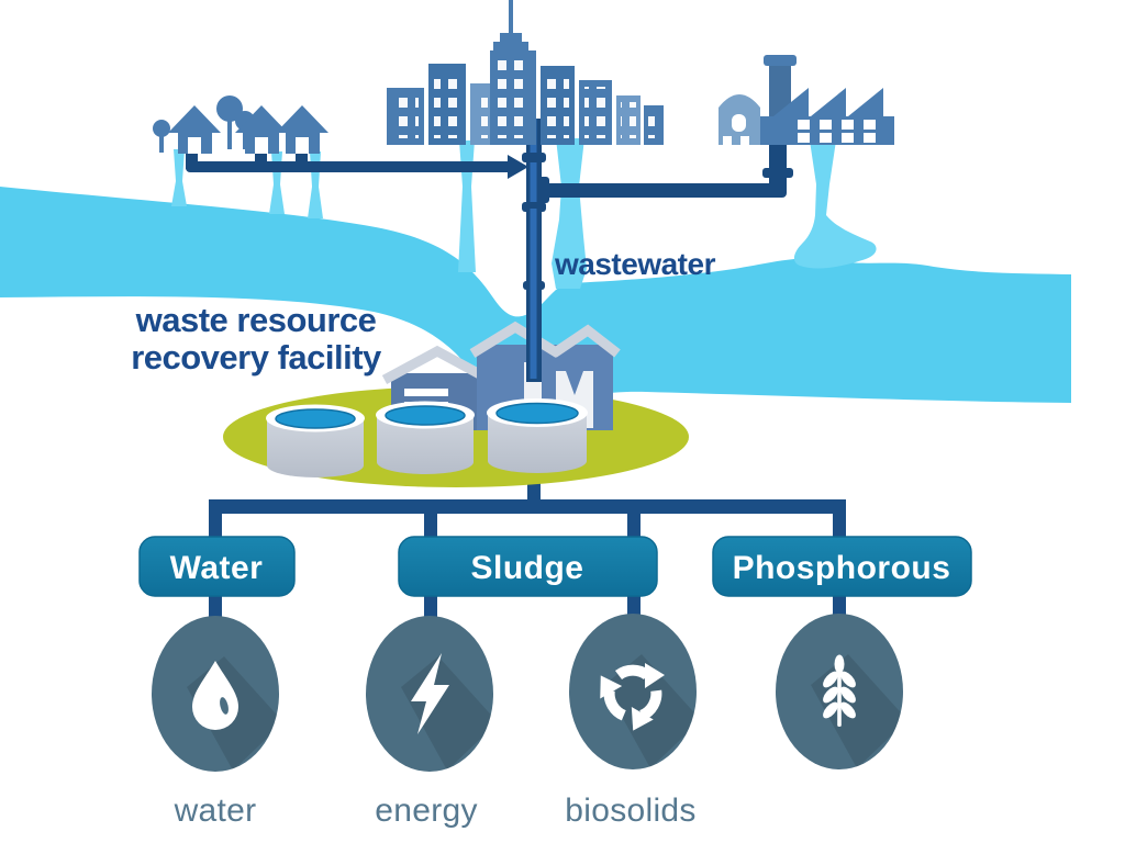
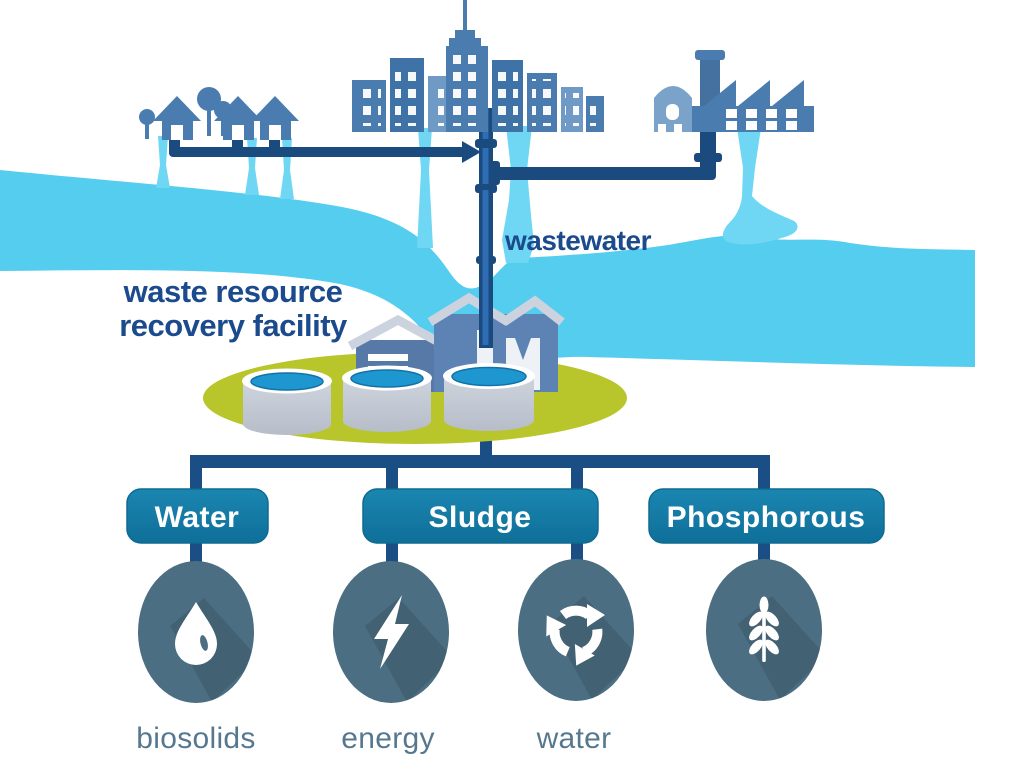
  Water
  Sludge
  Phosphorous
  wastewater
  waste resource
  recovery facility
- water
+ biosolids
  energy
- biosolids
+ water
